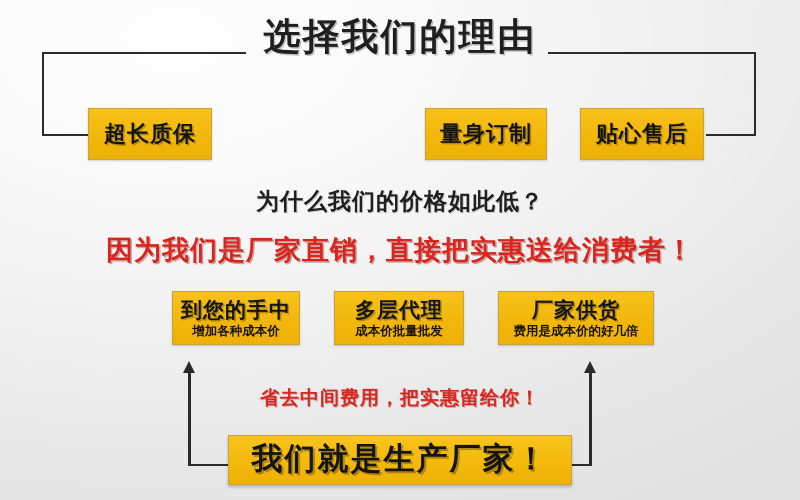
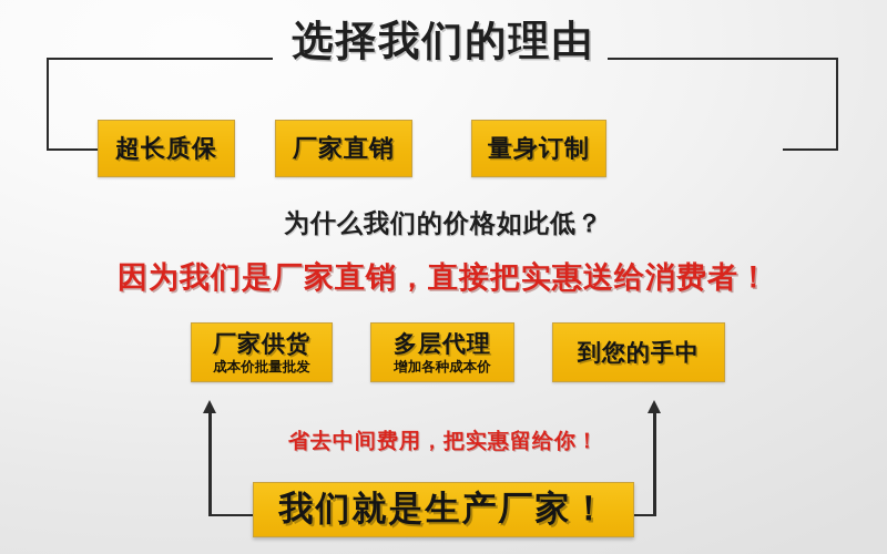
  选择我们的理由
  超长质保
+ 厂家直销
  量身订制
- 贴心售后
  为什么我们的价格如此低？
  因为我们是厂家直销，直接把实惠送给消费者！
- 到您的手中
+ 厂家供货
- 增加各种成本价
+ 成本价批量批发
  多层代理
- 成本价批量批发
+ 增加各种成本价
- 厂家供货
+ 到您的手中
- 费用是成本价的好几倍
  省去中间费用，把实惠留给你！
  我们就是生产厂家！
